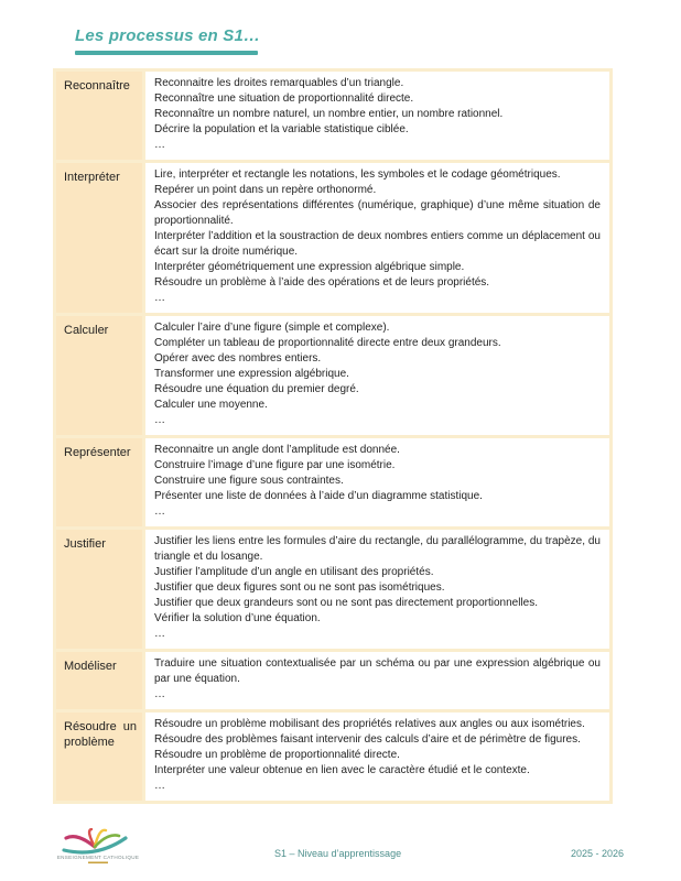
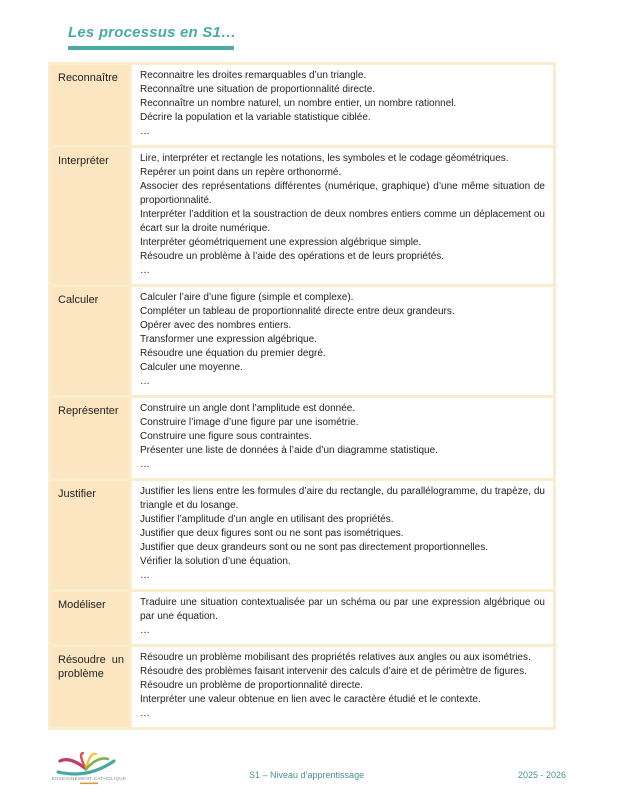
  Les processus en S1…
  Reconnaître
  Reconnaitre les droites remarquables d’un triangle.
  Reconnaître une situation de proportionnalité directe.
  Reconnaître un nombre naturel, un nombre entier, un nombre rationnel.
  Décrire la population et la variable statistique ciblée.
  …
  Interpréter
  Lire, interpréter et rectangle les notations, les symboles et le codage géométriques.
  Repérer un point dans un repère orthonormé.
  Associer des représentations différentes (numérique, graphique) d’une même situation de proportionnalité.
  Interpréter l’addition et la soustraction de deux nombres entiers comme un déplacement ou écart sur la droite numérique.
  Interpréter géométriquement une expression algébrique simple.
  Résoudre un problème à l’aide des opérations et de leurs propriétés.
  …
  Calculer
  Calculer l’aire d’une figure (simple et complexe).
  Compléter un tableau de proportionnalité directe entre deux grandeurs.
  Opérer avec des nombres entiers.
  Transformer une expression algébrique.
  Résoudre une équation du premier degré.
  Calculer une moyenne.
  …
  Représenter
- Reconnaitre un angle dont l’amplitude est donnée.
+ Construire un angle dont l’amplitude est donnée.
  Construire l’image d’une figure par une isométrie.
  Construire une figure sous contraintes.
  Présenter une liste de données à l’aide d’un diagramme statistique.
  …
  Justifier
  Justifier les liens entre les formules d’aire du rectangle, du parallélogramme, du trapèze, du triangle et du losange.
  Justifier l’amplitude d’un angle en utilisant des propriétés.
  Justifier que deux figures sont ou ne sont pas isométriques.
  Justifier que deux grandeurs sont ou ne sont pas directement proportionnelles.
  Vérifier la solution d’une équation.
  …
  Modéliser
  Traduire une situation contextualisée par un schéma ou par une expression algébrique ou par une équation.
  …
  Résoudre un problème
  Résoudre un problème mobilisant des propriétés relatives aux angles ou aux isométries.
  Résoudre des problèmes faisant intervenir des calculs d’aire et de périmètre de figures.
  Résoudre un problème de proportionnalité directe.
  Interpréter une valeur obtenue en lien avec le caractère étudié et le contexte.
  …
  S1 – Niveau d’apprentissage
  2025 - 2026
